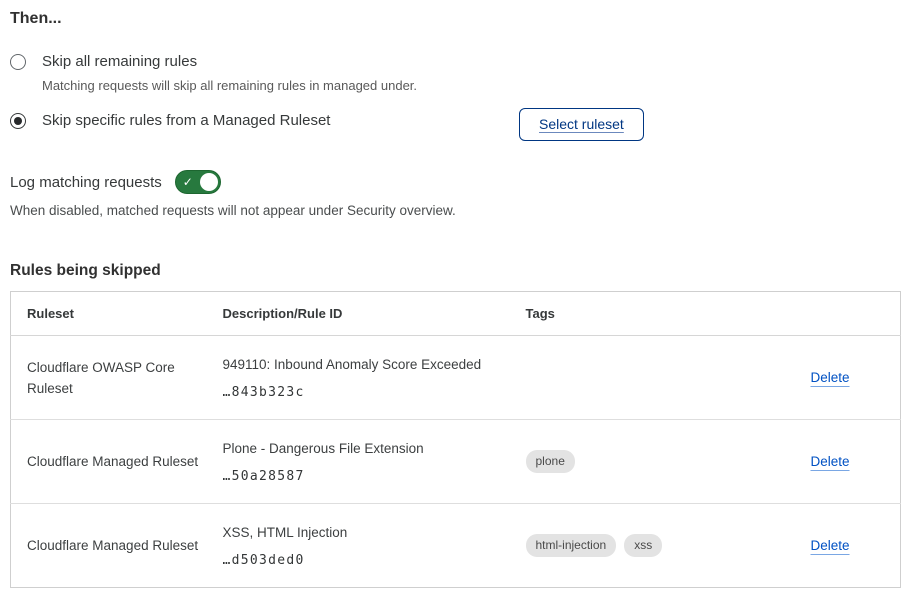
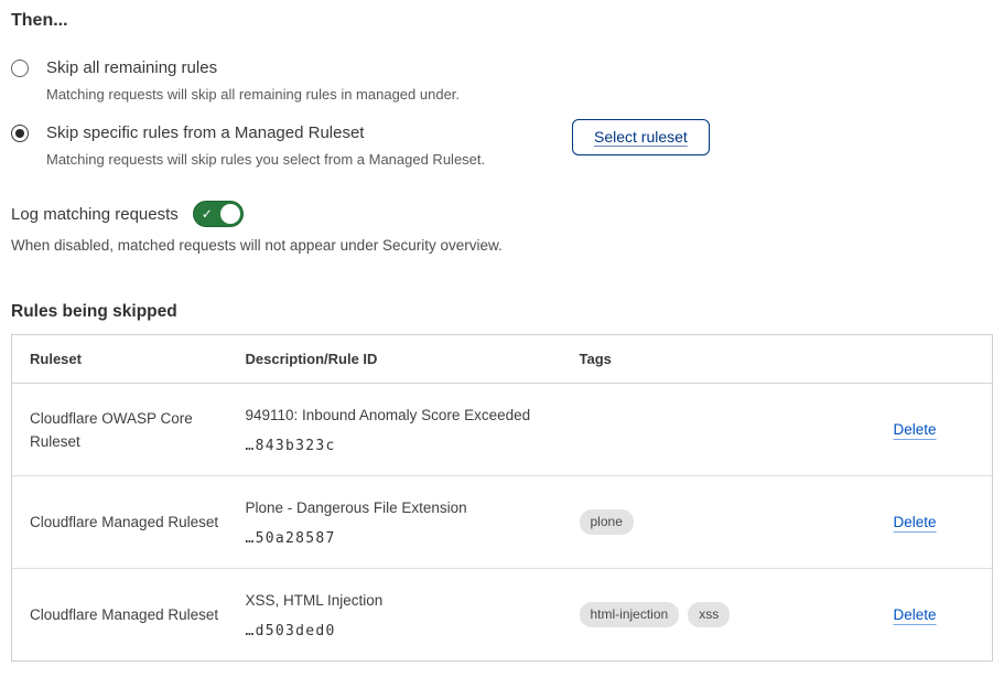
  Then...
  Skip all remaining rules
  Matching requests will skip all remaining rules in managed under.
  Skip specific rules from a Managed Ruleset
+ Matching requests will skip rules you select from a Managed Ruleset.
  Select ruleset
  Log matching requests
  ✓
  When disabled, matched requests will not appear under Security overview.
  Rules being skipped
  Ruleset	Description/Rule ID	Tags
  Cloudflare OWASP Core Ruleset	949110: Inbound Anomaly Score Exceeded …843b323c		Delete
  Cloudflare Managed Ruleset	Plone - Dangerous File Extension …50a28587	plone	Delete
  Cloudflare Managed Ruleset	XSS, HTML Injection …d503ded0	html-injection xss	Delete
